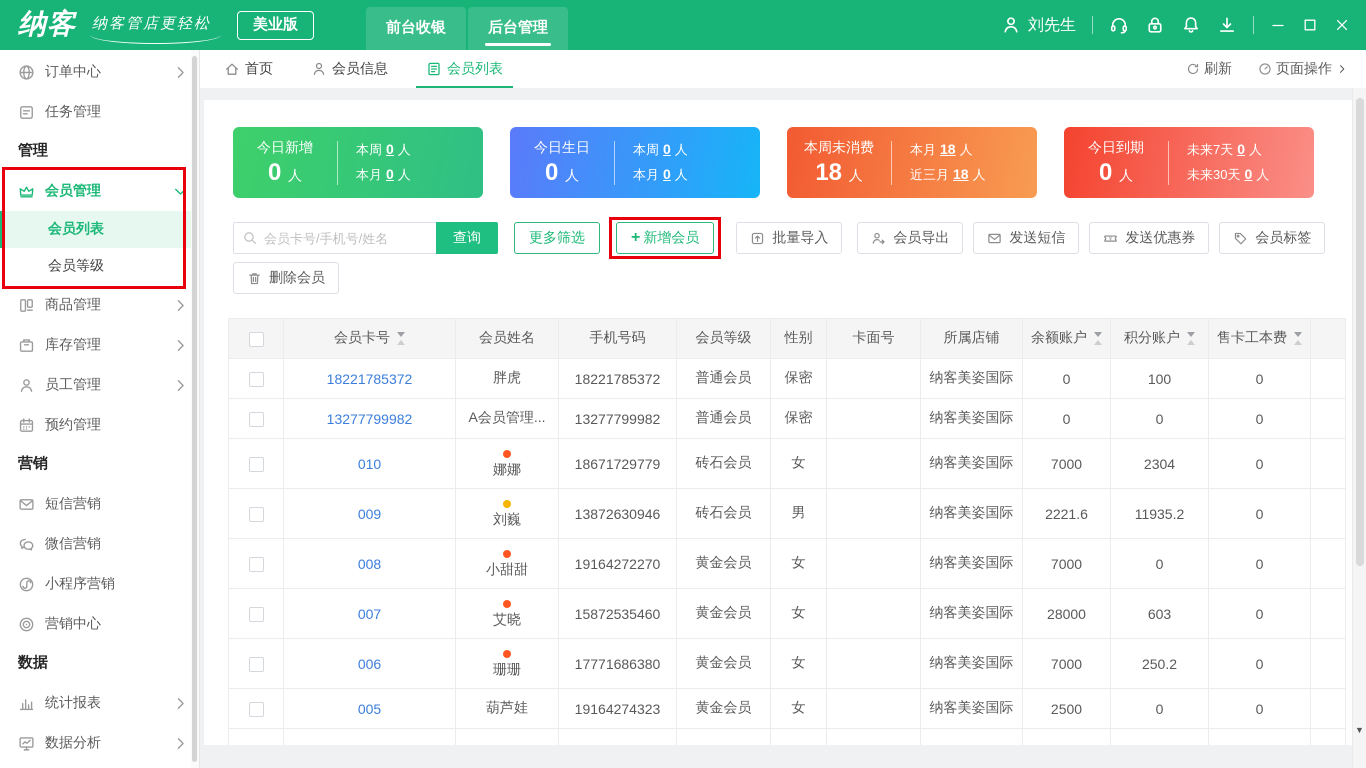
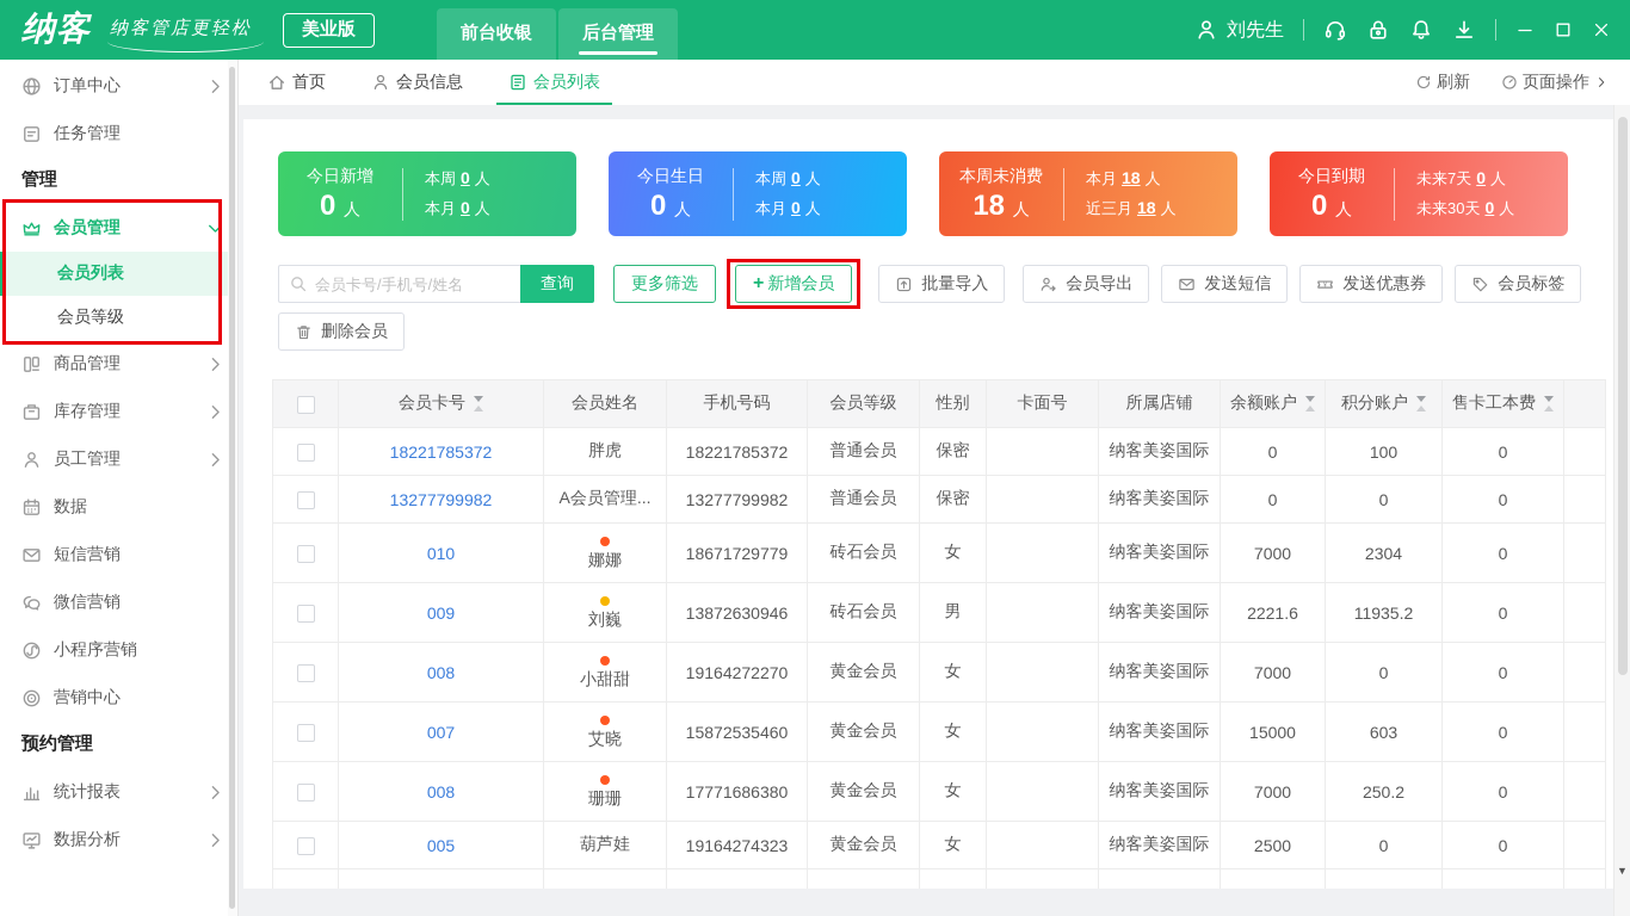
  纳客
  纳客管店更轻松
  美业版
  前台收银
  后台管理
  刘先生
  订单中心
  任务管理
  管理
  会员管理
  会员列表
  会员等级
  商品管理
  库存管理
  员工管理
- 预约管理
+ 数据
- 营销
  短信营销
  微信营销
  小程序营销
  营销中心
- 数据
+ 预约管理
  统计报表
  数据分析
  首页
  会员信息
  会员列表
  刷新
  页面操作
  今日新增
  0 人
  本周 0 人
  本月 0 人
  今日生日
  0 人
  本周 0 人
  本月 0 人
  本周未消费
  18 人
  本月 18 人
  近三月 18 人
  今日到期
  0 人
  未来7天 0 人
  未来30天 0 人
  会员卡号/手机号/姓名
  查询
  更多筛选
  +
  新增会员
  批量导入
  会员导出
  发送短信
  发送优惠券
  会员标签
  删除会员
  	会员卡号	会员姓名	手机号码	会员等级	性别	卡面号	所属店铺	余额账户	积分账户	售卡工本费
  	18221785372	胖虎	18221785372	普通会员	保密		纳客美姿国际	0	100	0
  	13277799982	A会员管理...	13277799982	普通会员	保密		纳客美姿国际	0	0	0
  	010	娜娜	18671729779	砖石会员	女		纳客美姿国际	7000	2304	0
  	009	刘巍	13872630946	砖石会员	男		纳客美姿国际	2221.6	11935.2	0
  	008	小甜甜	19164272270	黄金会员	女		纳客美姿国际	7000	0	0
- 	007	艾晓	15872535460	黄金会员	女		纳客美姿国际	28000	603	0
+ 	007	艾晓	15872535460	黄金会员	女		纳客美姿国际	15000	603	0
- 	006	珊珊	17771686380	黄金会员	女		纳客美姿国际	7000	250.2	0
+ 	008	珊珊	17771686380	黄金会员	女		纳客美姿国际	7000	250.2	0
  	005	葫芦娃	19164274323	黄金会员	女		纳客美姿国际	2500	0	0
  ▼
